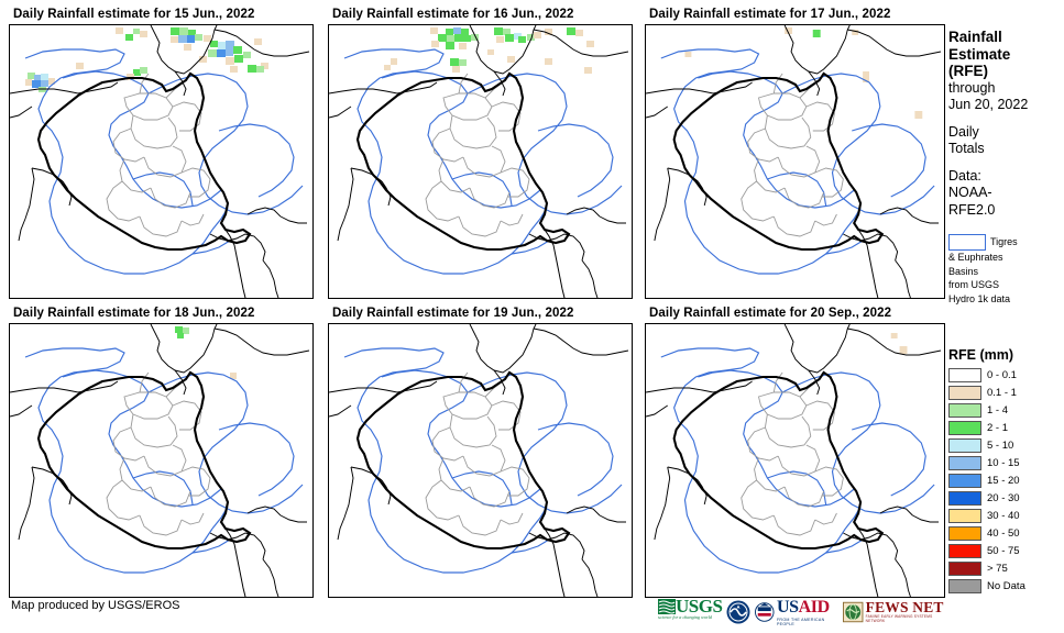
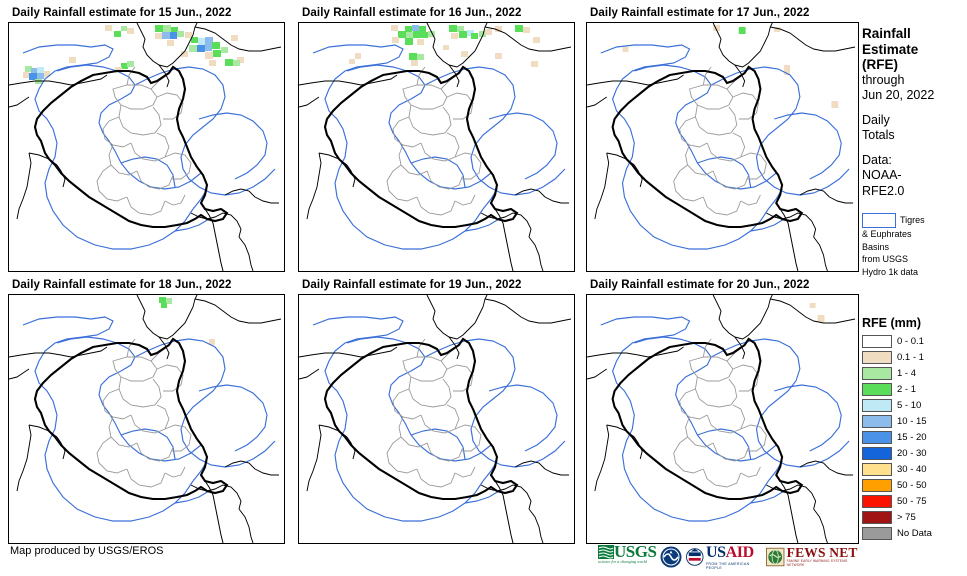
  Daily Rainfall estimate for 15 Jun., 2022
  Daily Rainfall estimate for 16 Jun., 2022
  Daily Rainfall estimate for 17 Jun., 2022
  Daily Rainfall estimate for 18 Jun., 2022
  Daily Rainfall estimate for 19 Jun., 2022
- Daily Rainfall estimate for 20 Sep., 2022
+ Daily Rainfall estimate for 20 Jun., 2022
  Rainfall
  Estimate
  (RFE)
  through
  Jun 20, 2022
  Daily
  Totals
  Data:
  NOAA-
  RFE2.0
  Tigres
  & Euphrates
  Basins
  from USGS
  Hydro 1k data
  RFE (mm)
  0 - 0.1
  0.1 - 1
  1 - 4
  2 - 1
  5 - 10
  10 - 15
  15 - 20
  20 - 30
  30 - 40
- 40 - 50
+ 50 - 50
  50 - 75
  > 75
  No Data
  Map produced by USGS/EROS
  USGS
  USAID
  FEWS NET
